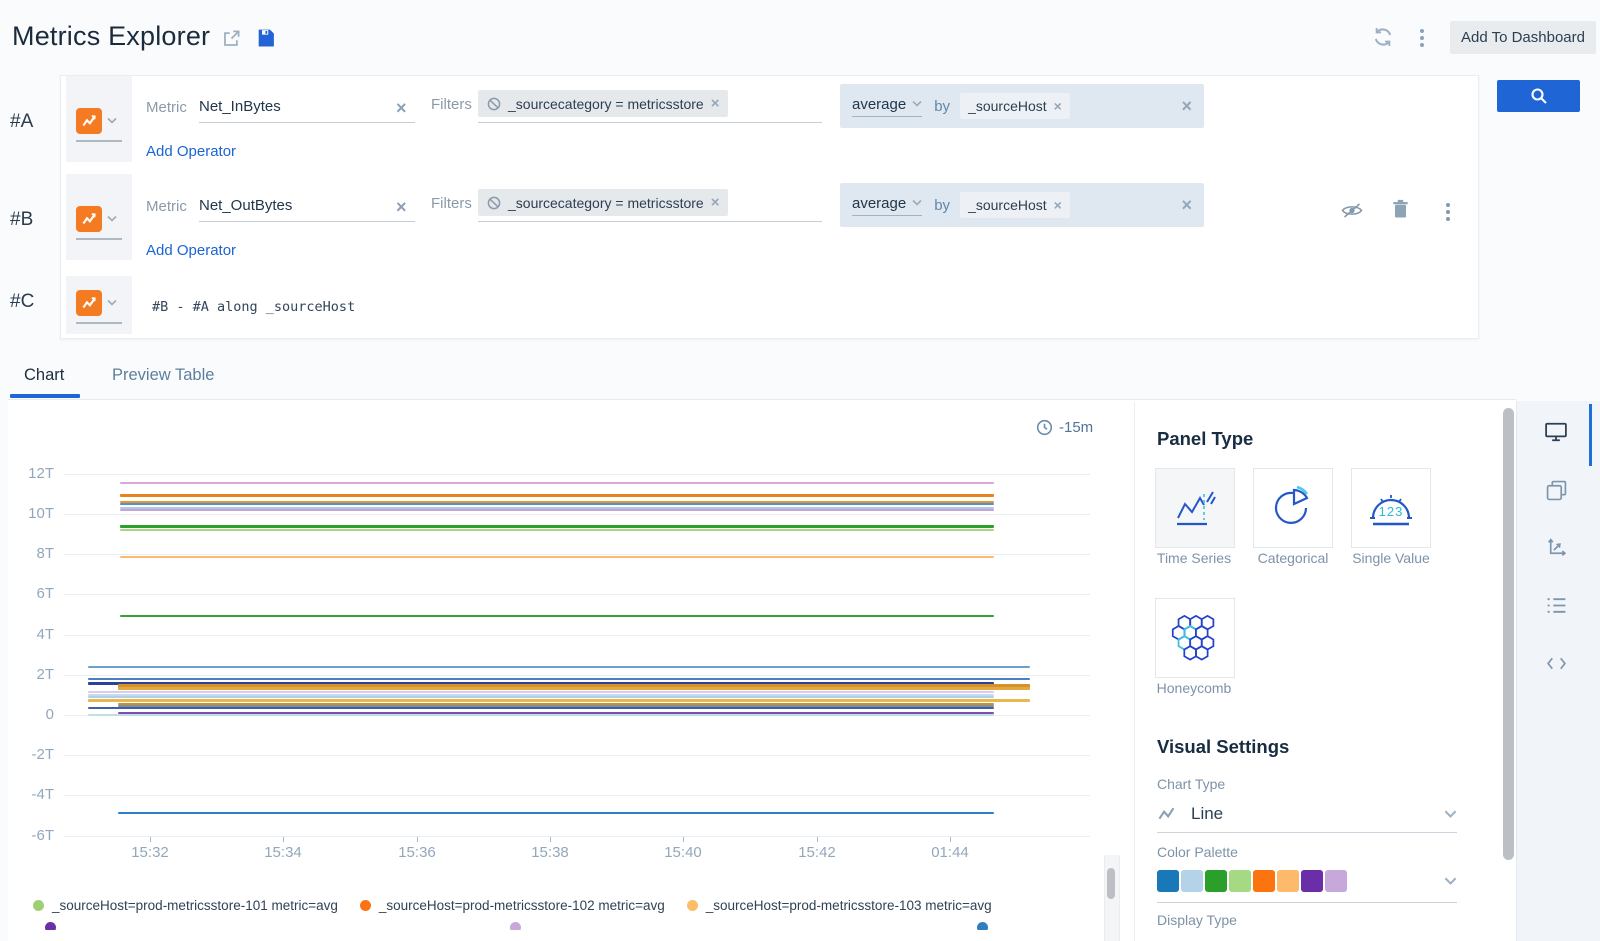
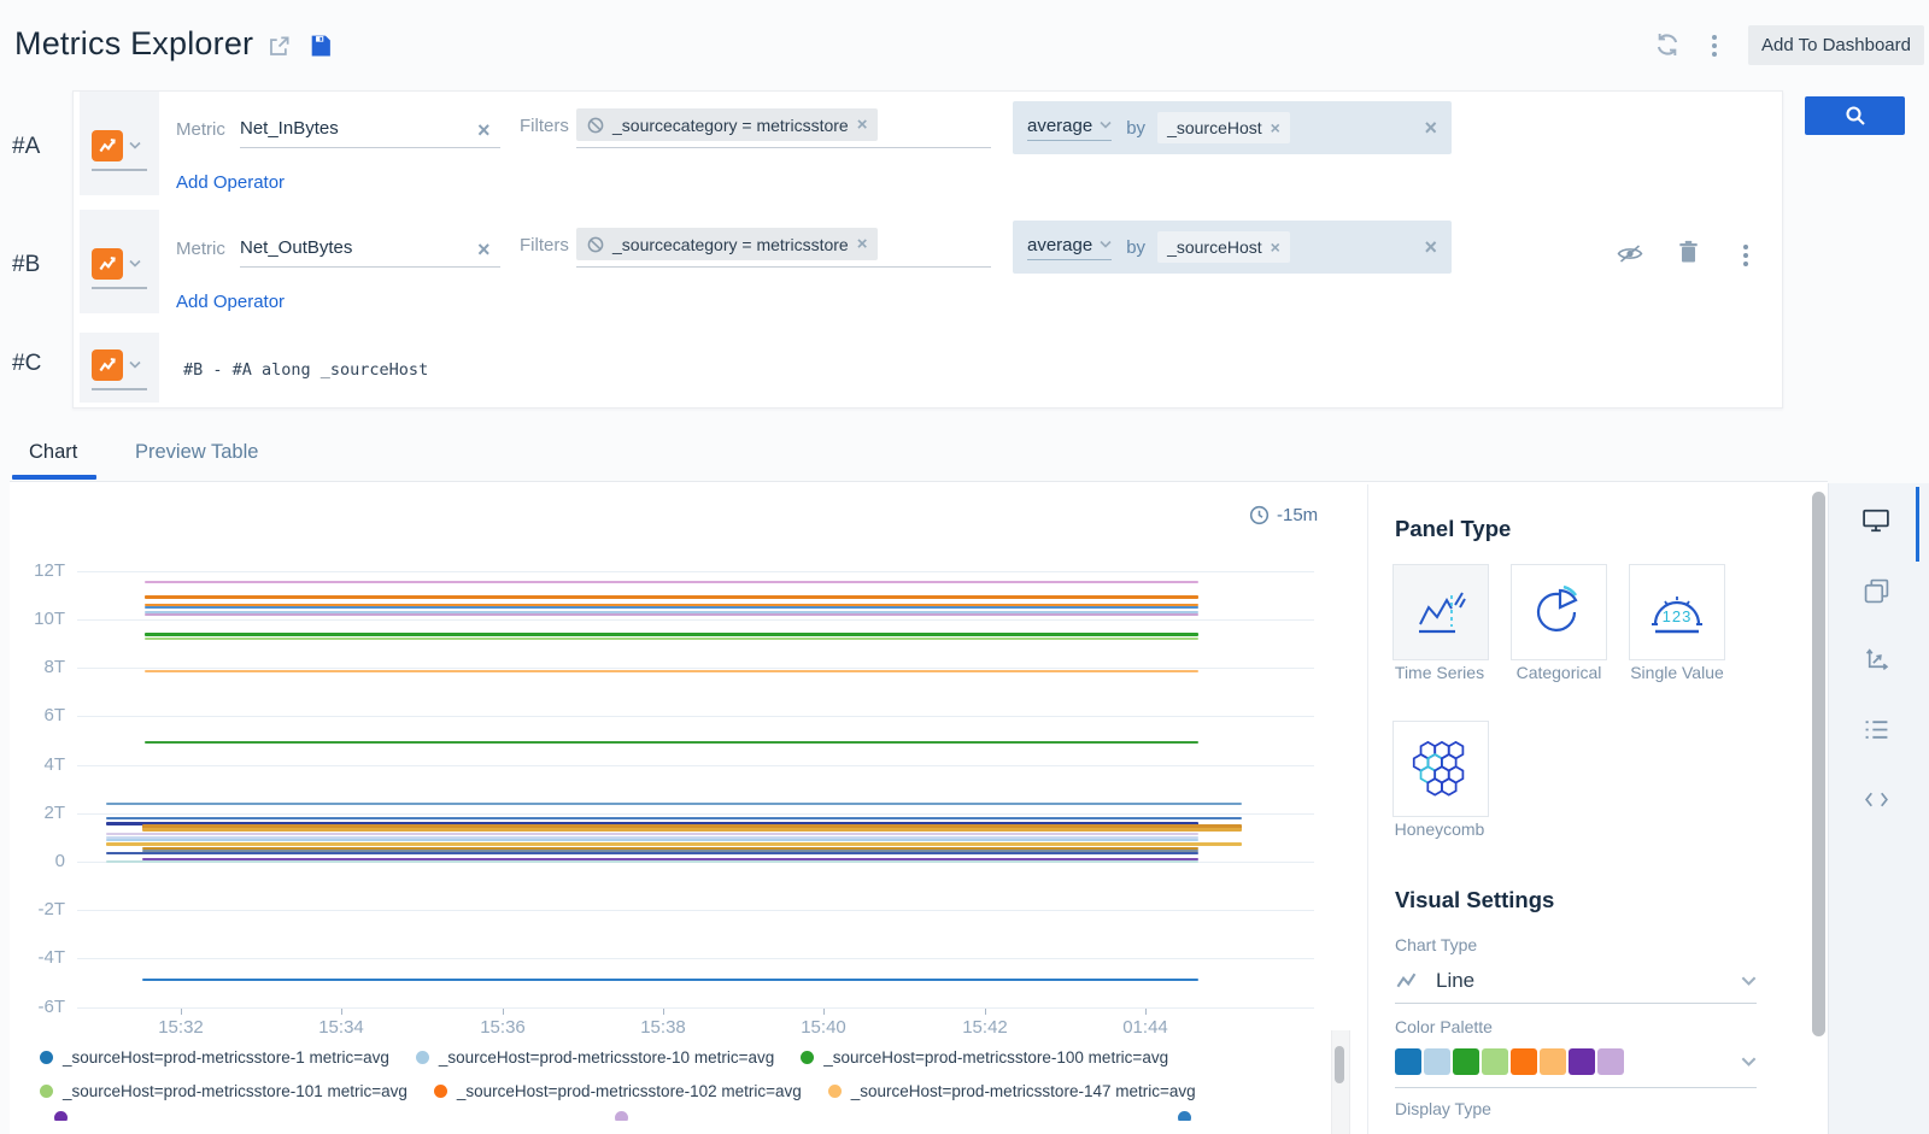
  Metrics Explorer
  Add To Dashboard
  #A
  #B
  #C
  Metric
  Net_InBytes
  ×
  Filters
  _sourcecategory = metricsstore
  ×
  average
  by
  _sourceHost
  ×
  ×
  Add Operator
  Metric
  Net_OutBytes
  ×
  Filters
  _sourcecategory = metricsstore
  ×
  average
  by
  _sourceHost
  ×
  ×
  Add Operator
  #B - #A along _sourceHost
  Chart
  Preview Table
  12T
  10T
  8T
  6T
  4T
  2T
  0
  -2T
  -4T
  -6T
  15:32
  15:34
  15:36
  15:38
  15:40
  15:42
  01:44
  -15m
+ _sourceHost=prod-metricsstore-1 metric=avg
+ _sourceHost=prod-metricsstore-10 metric=avg
+ _sourceHost=prod-metricsstore-100 metric=avg
  _sourceHost=prod-metricsstore-101 metric=avg
  _sourceHost=prod-metricsstore-102 metric=avg
- _sourceHost=prod-metricsstore-103 metric=avg
+ _sourceHost=prod-metricsstore-147 metric=avg
  Panel Type
  123
  Time Series
  Categorical
  Single Value
  Honeycomb
  Visual Settings
  Chart Type
  Line
  Color Palette
  Display Type
